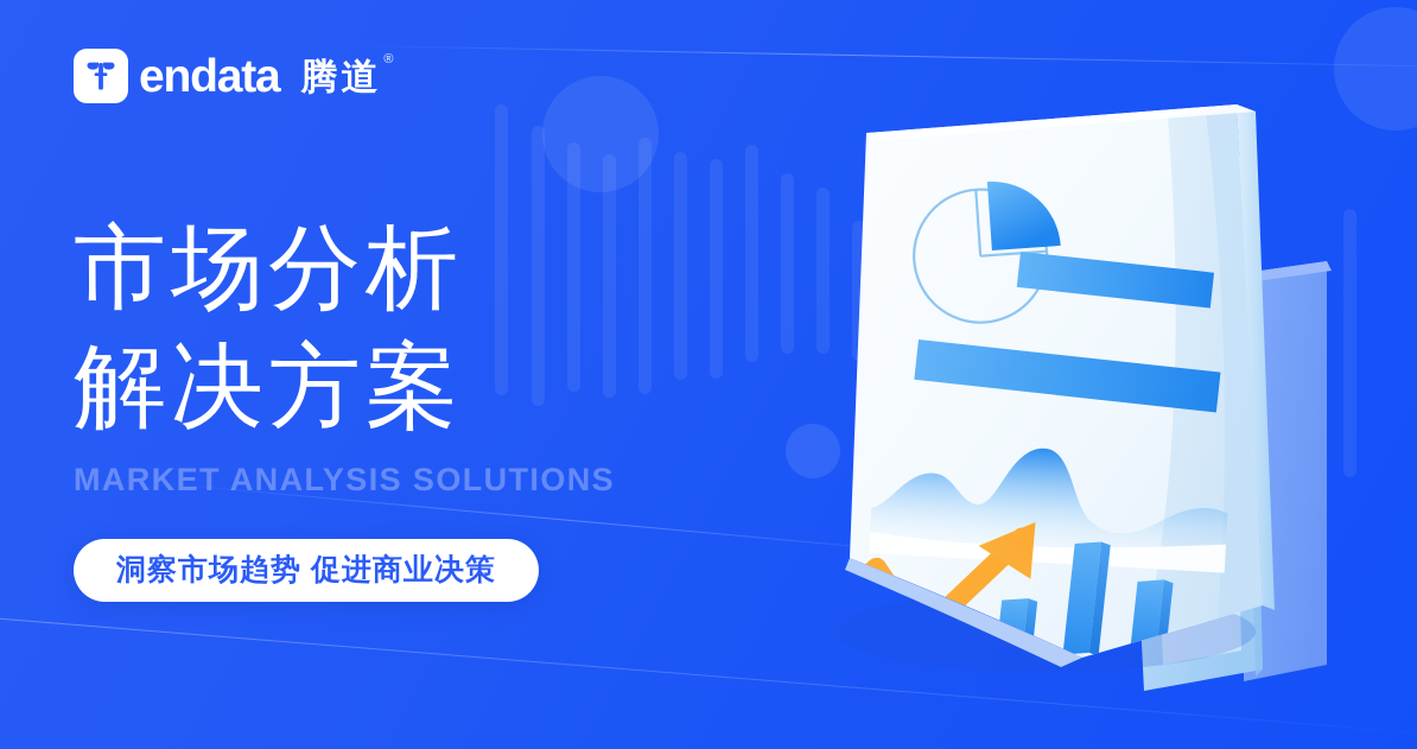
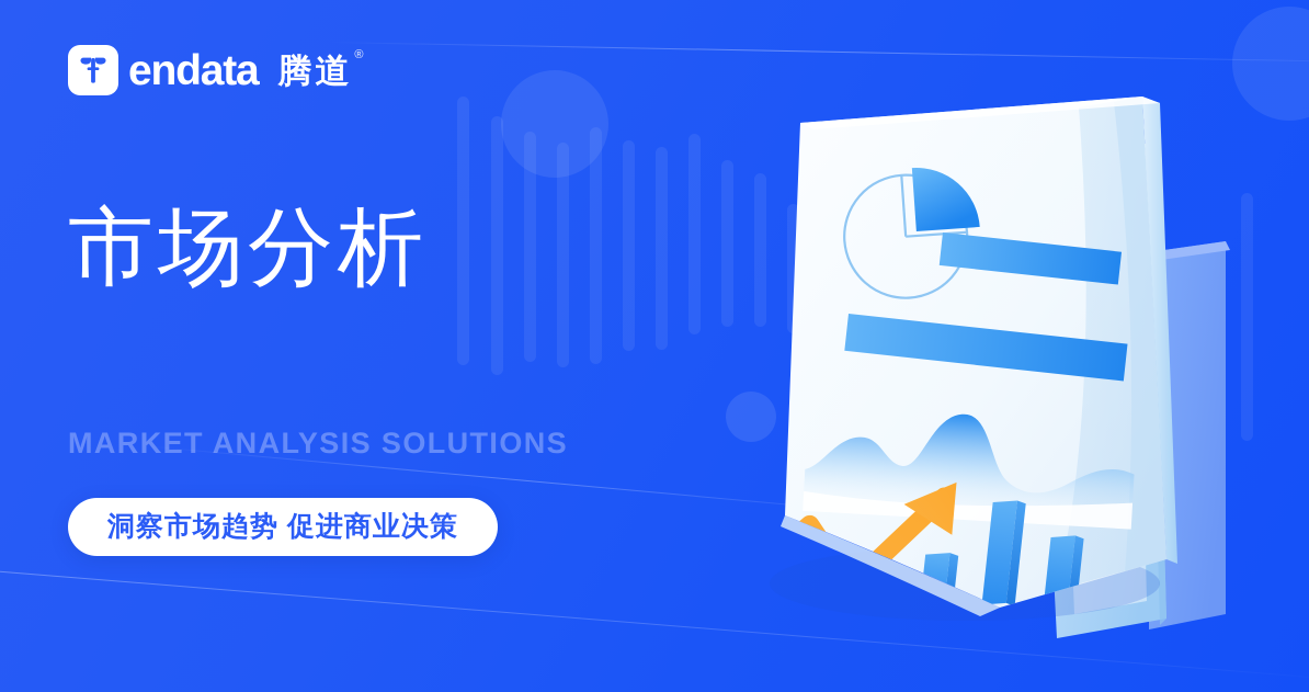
  endata
  腾道
  ®
  市场分析
- 解决方案
  MARKET ANALYSIS SOLUTIONS
  洞察市场趋势 促进商业决策
